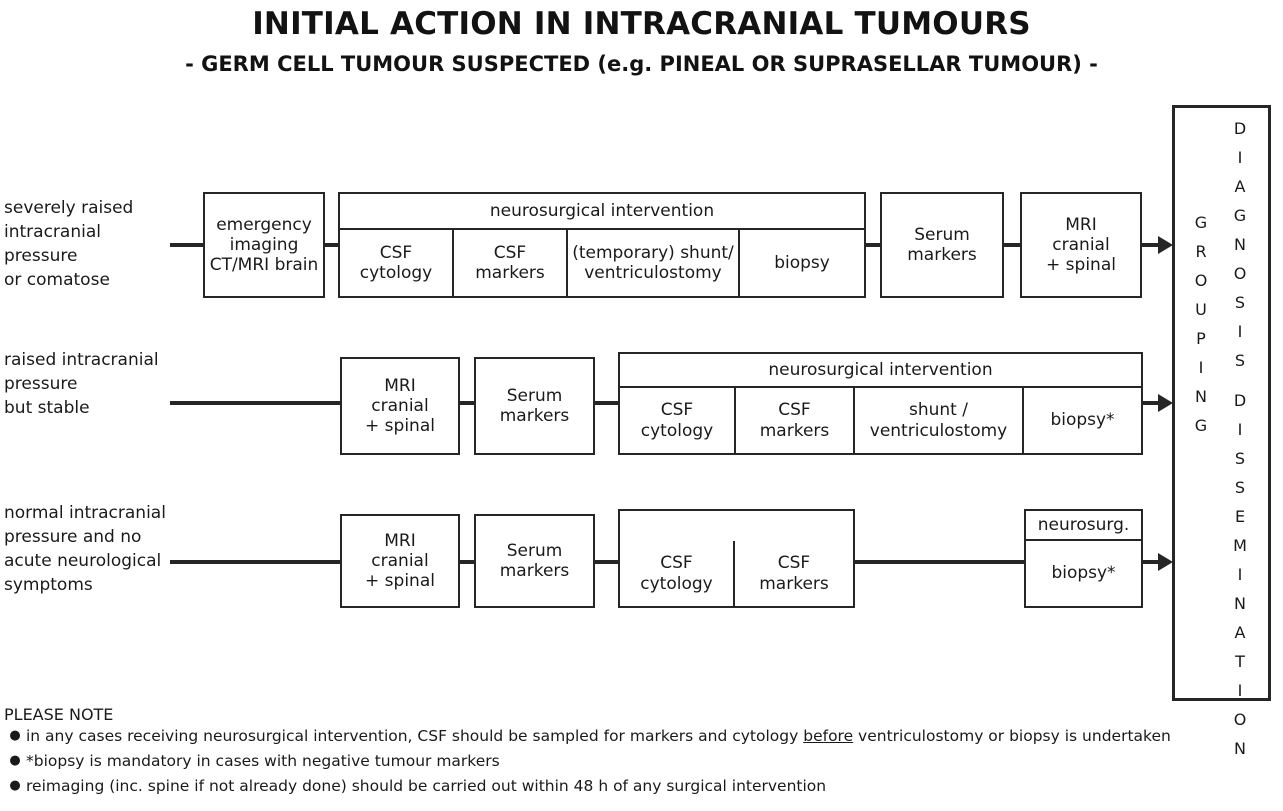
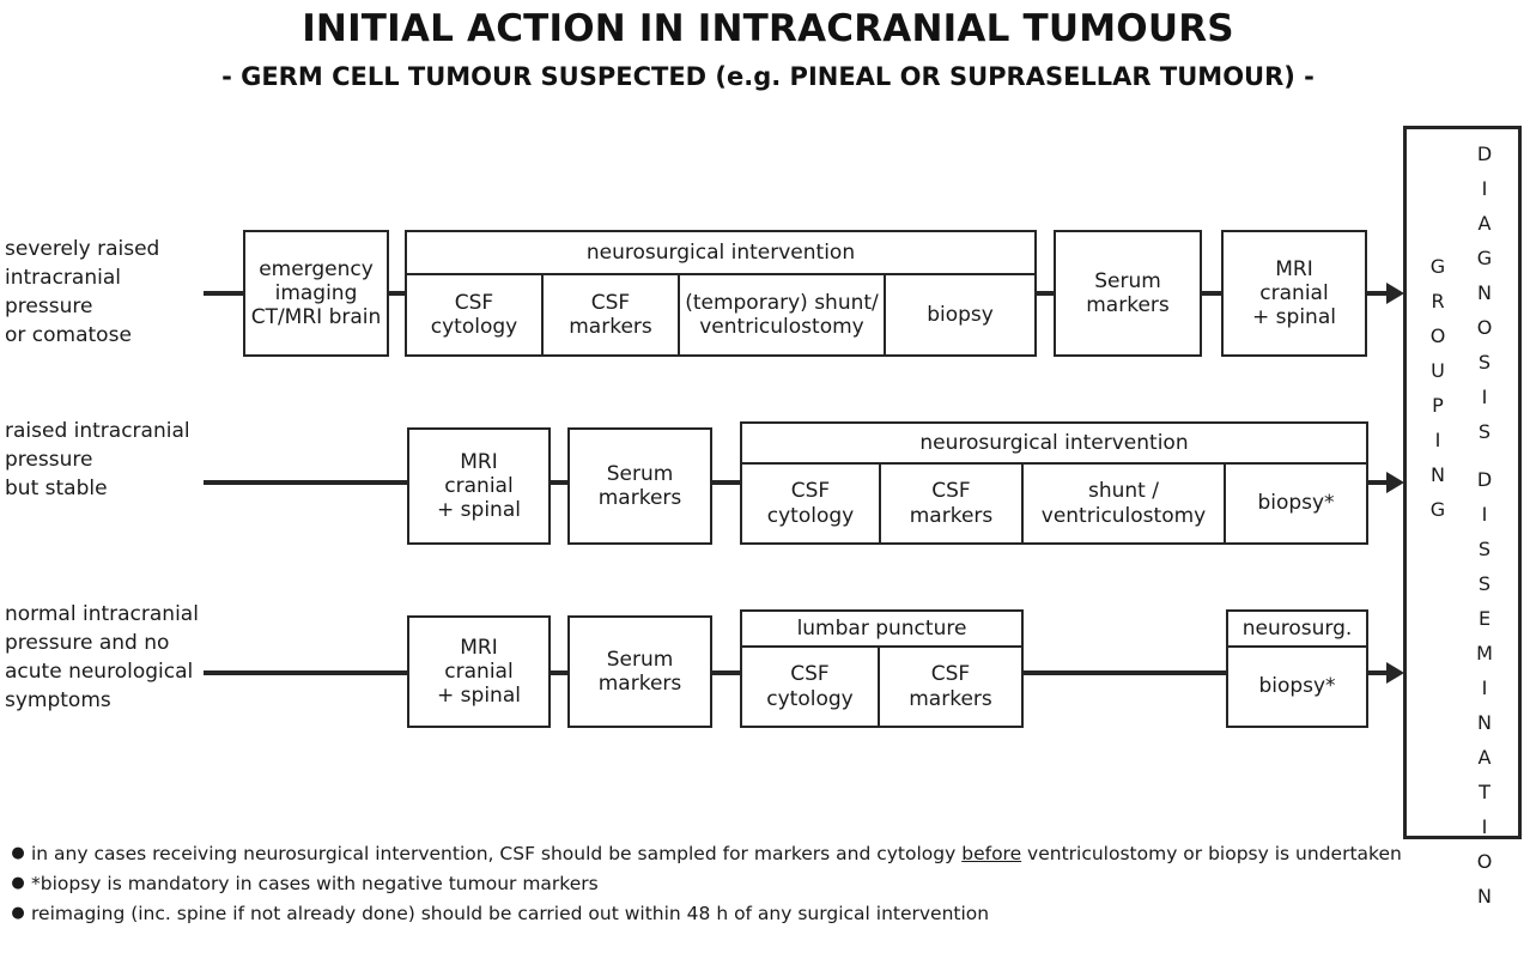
  INITIAL ACTION IN INTRACRANIAL TUMOURS
  - GERM CELL TUMOUR SUSPECTED (e.g. PINEAL OR SUPRASELLAR TUMOUR) -
  severely raised
  intracranial
  pressure
  or comatose
  emergency
  imaging
  CT/MRI brain
  neurosurgical intervention
  CSF
  cytology
  CSF
  markers
  (temporary) shunt/
  ventriculostomy
  biopsy
  Serum
  markers
  MRI
  cranial
  + spinal
  raised intracranial
  pressure
  but stable
  MRI
  cranial
  + spinal
  Serum
  markers
  neurosurgical intervention
  CSF
  cytology
  CSF
  markers
  shunt /
  ventriculostomy
  biopsy*
  normal intracranial
  pressure and no
  acute neurological
  symptoms
  MRI
  cranial
  + spinal
  Serum
  markers
+ lumbar puncture
  CSF
  cytology
  CSF
  markers
  neurosurg.
  biopsy*
  G
  R
  O
  U
  P
  I
  N
  G
  D
  I
  A
  G
  N
  O
  S
  I
  S
  D
  I
  S
  S
  E
  M
  I
  N
  A
  T
  I
  O
  N
- PLEASE NOTE
  ●
  in any cases receiving neurosurgical intervention, CSF should be sampled for markers and cytology before ventriculostomy or biopsy is undertaken
  ●
  *biopsy is mandatory in cases with negative tumour markers
  ●
  reimaging (inc. spine if not already done) should be carried out within 48 h of any surgical intervention
